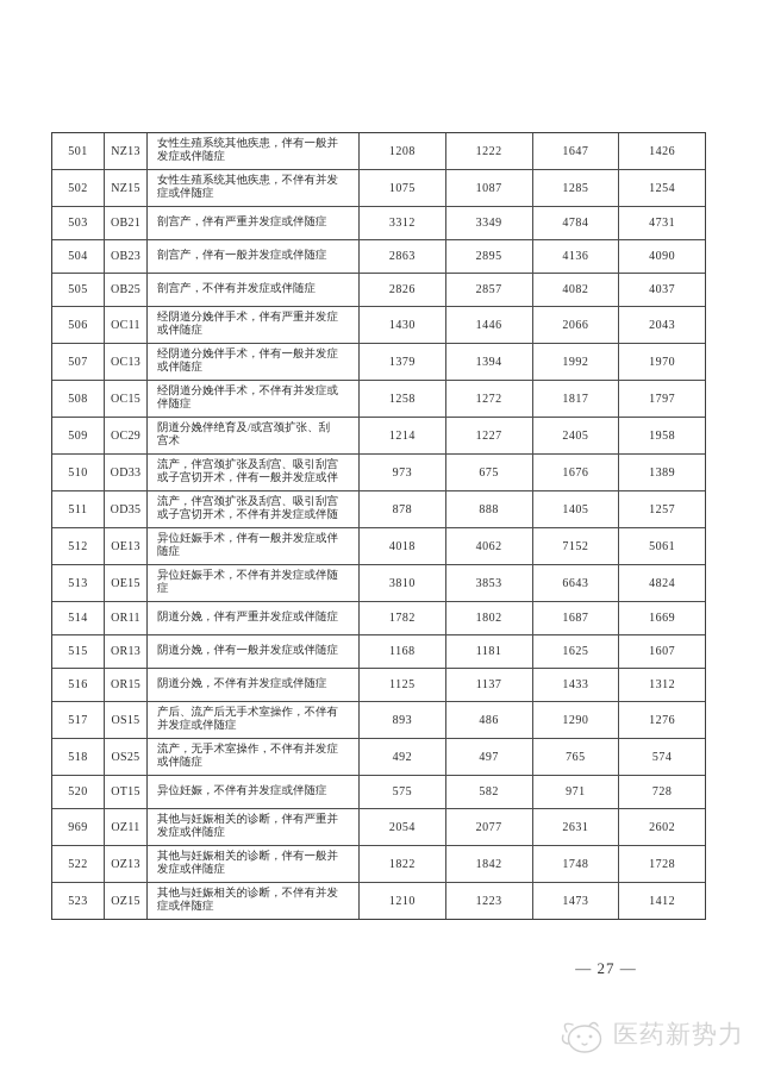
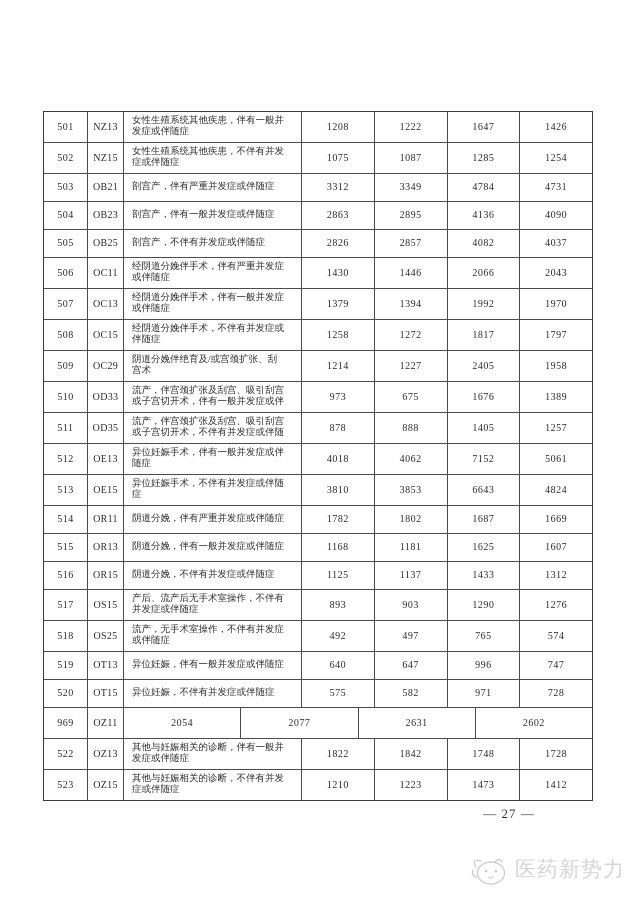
  501
  NZ13
  女性生殖系统其他疾患，伴有一般并发症或伴随症
  1208
  1222
  1647
  1426
  502
  NZ15
  女性生殖系统其他疾患，不伴有并发症或伴随症
  1075
  1087
  1285
  1254
  503
  OB21
  剖宫产，伴有严重并发症或伴随症
  3312
  3349
  4784
  4731
  504
  OB23
  剖宫产，伴有一般并发症或伴随症
  2863
  2895
  4136
  4090
  505
  OB25
  剖宫产，不伴有并发症或伴随症
  2826
  2857
  4082
  4037
  506
  OC11
  经阴道分娩伴手术，伴有严重并发症或伴随症
  1430
  1446
  2066
  2043
  507
  OC13
  经阴道分娩伴手术，伴有一般并发症或伴随症
  1379
  1394
  1992
  1970
  508
  OC15
  经阴道分娩伴手术，不伴有并发症或伴随症
  1258
  1272
  1817
  1797
  509
  OC29
  阴道分娩伴绝育及/或宫颈扩张、刮宫术
  1214
  1227
  2405
  1958
  510
  OD33
  流产，伴宫颈扩张及刮宫、吸引刮宫或子宫切开术，伴有一般并发症或伴
  973
  675
  1676
  1389
  511
  OD35
  流产，伴宫颈扩张及刮宫、吸引刮宫或子宫切开术，不伴有并发症或伴随
  878
  888
  1405
  1257
  512
  OE13
  异位妊娠手术，伴有一般并发症或伴随症
  4018
  4062
  7152
  5061
  513
  OE15
  异位妊娠手术，不伴有并发症或伴随症
  3810
  3853
  6643
  4824
  514
  OR11
  阴道分娩，伴有严重并发症或伴随症
  1782
  1802
  1687
  1669
  515
  OR13
  阴道分娩，伴有一般并发症或伴随症
  1168
  1181
  1625
  1607
  516
  OR15
  阴道分娩，不伴有并发症或伴随症
  1125
  1137
  1433
  1312
  517
  OS15
  产后、流产后无手术室操作，不伴有并发症或伴随症
  893
- 486
+ 903
  1290
  1276
  518
  OS25
  流产，无手术室操作，不伴有并发症或伴随症
  492
  497
  765
  574
+ 519
+ OT13
+ 异位妊娠，伴有一般并发症或伴随症
+ 640
+ 647
+ 996
+ 747
  520
  OT15
  异位妊娠，不伴有并发症或伴随症
  575
  582
  971
  728
  969
  OZ11
- 其他与妊娠相关的诊断，伴有严重并发症或伴随症
  2054
  2077
  2631
  2602
  522
  OZ13
  其他与妊娠相关的诊断，伴有一般并发症或伴随症
  1822
  1842
  1748
  1728
  523
  OZ15
  其他与妊娠相关的诊断，不伴有并发症或伴随症
  1210
  1223
  1473
  1412
  — 27 —
  医药新势力
